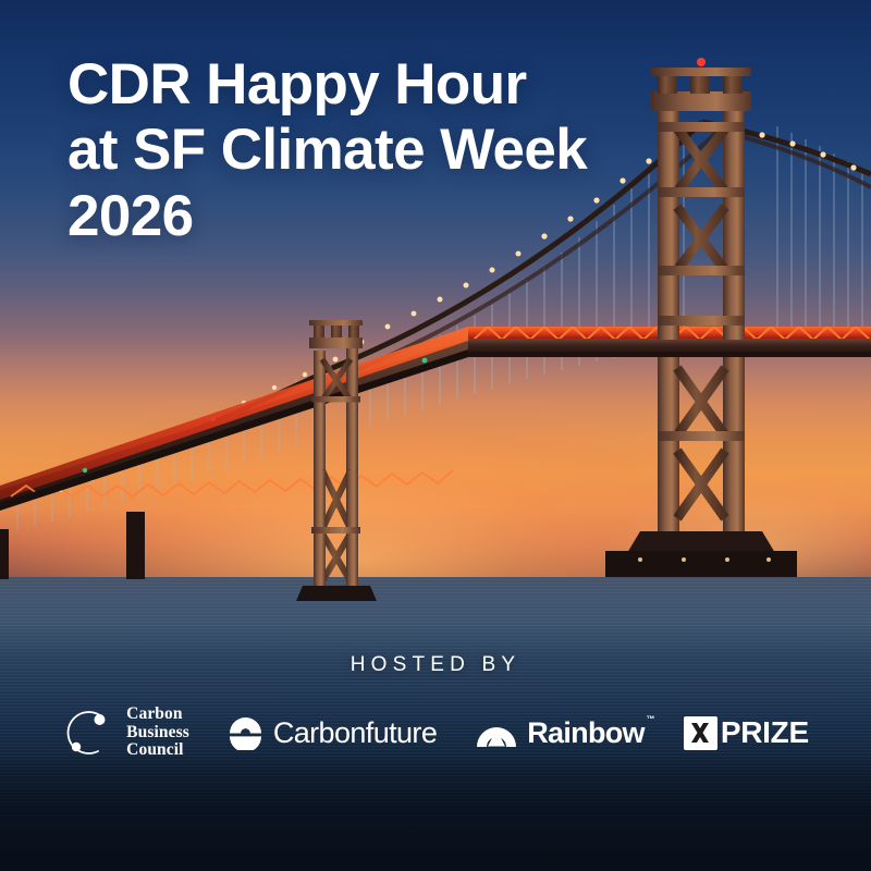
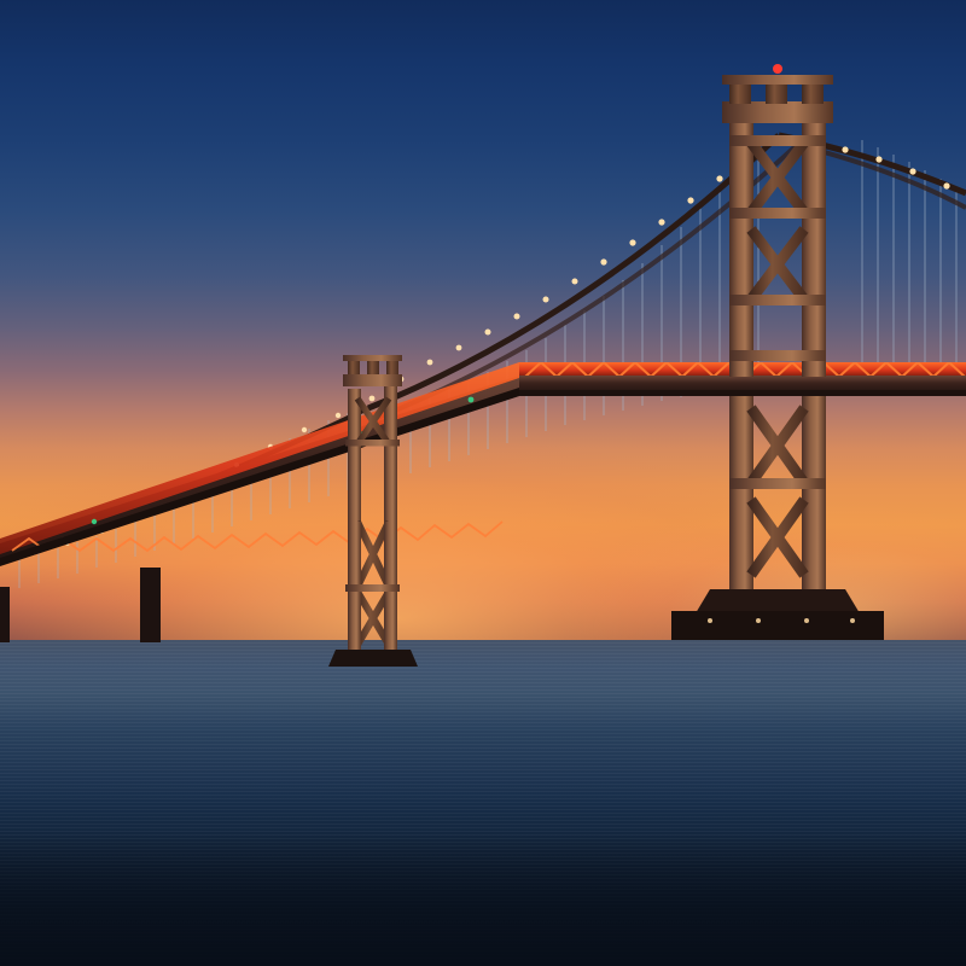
- CDR Happy Hour
- at SF Climate Week
- 2026
- HOSTED BY
- Carbon
- Business
- Council
- Carbonfuture
- Rainbow
- ™
- PRIZE
